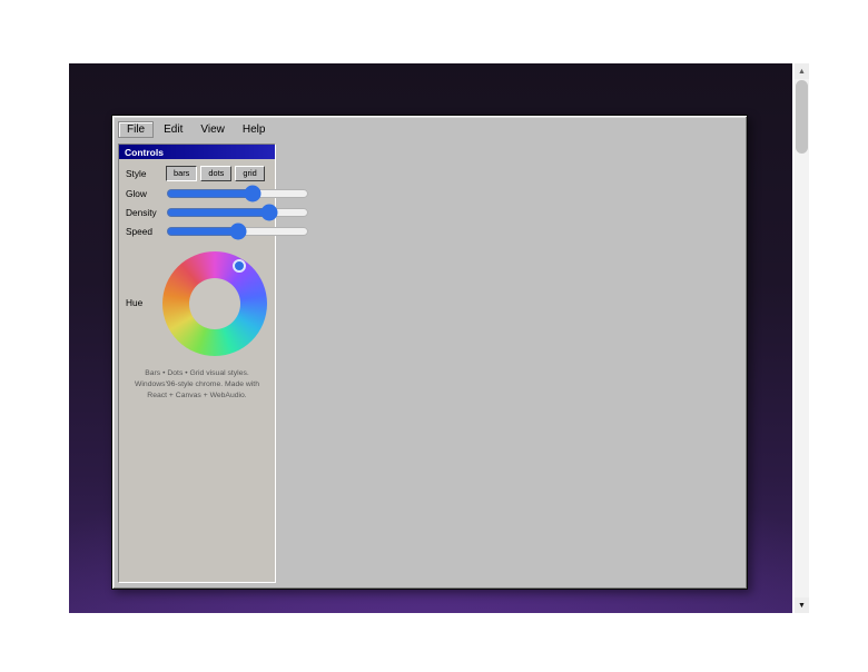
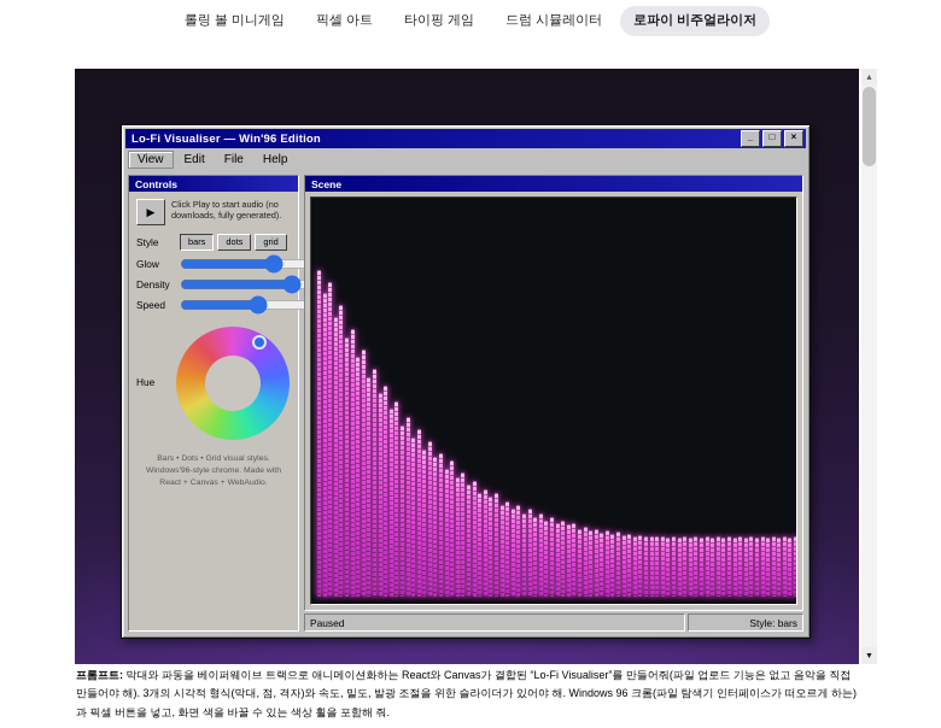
+ 롤링 볼 미니게임
+ 픽셀 아트
+ 타이핑 게임
+ 드럼 시뮬레이터
+ 로파이 비주얼라이저
+ Lo-Fi Visualiser — Win'96 Edition
+ _
+ □
+ ×
- File
+ View
  Edit
- View
+ File
  Help
  Controls
+ ▶
+ Click Play to start audio (no downloads, fully generated).
  Style
  bars
  dots
  grid
  Glow
  Density
  Speed
  Hue
+ Scene
+ Paused
+ Style: bars
+ 프롬프트: 막대와 파동을 베이퍼웨이브 트랙으로 애니메이션화하는 React와 Canvas가 결합된 “Lo-Fi Visualiser”를 만들어줘(파일 업로드 기능은 없고 음악을 직접 만들어야 해). 3개의 시각적 형식(막대, 점, 격자)와 속도, 밀도, 발광 조절을 위한 슬라이더가 있어야 해. Windows 96 크롬(파일 탐색기 인터페이스가 떠오르게 하는)과 픽셀 버튼을 넣고, 화면 색을 바꿀 수 있는 색상 휠을 포함해 줘.
